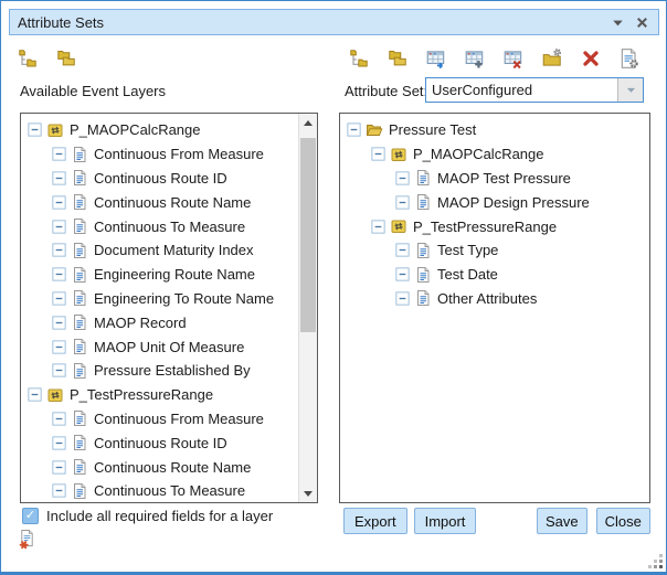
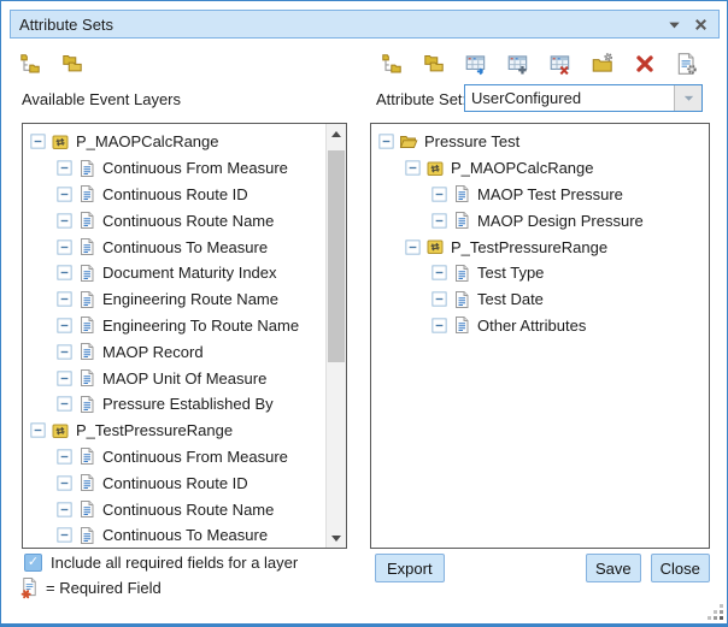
  Attribute Sets
  Available Event Layers
  Attribute Set
  UserConfigured
  P_MAOPCalcRange
  Continuous From Measure
  Continuous Route ID
  Continuous Route Name
  Continuous To Measure
  Document Maturity Index
  Engineering Route Name
  Engineering To Route Name
  MAOP Record
  MAOP Unit Of Measure
  Pressure Established By
  P_TestPressureRange
  Continuous From Measure
  Continuous Route ID
  Continuous Route Name
  Continuous To Measure
  Pressure Test
  P_MAOPCalcRange
  MAOP Test Pressure
  MAOP Design Pressure
  P_TestPressureRange
  Test Type
  Test Date
  Other Attributes
  ✓
  Include all required fields for a layer
+ = Required Field
  Export
- Import
  Save
  Close
